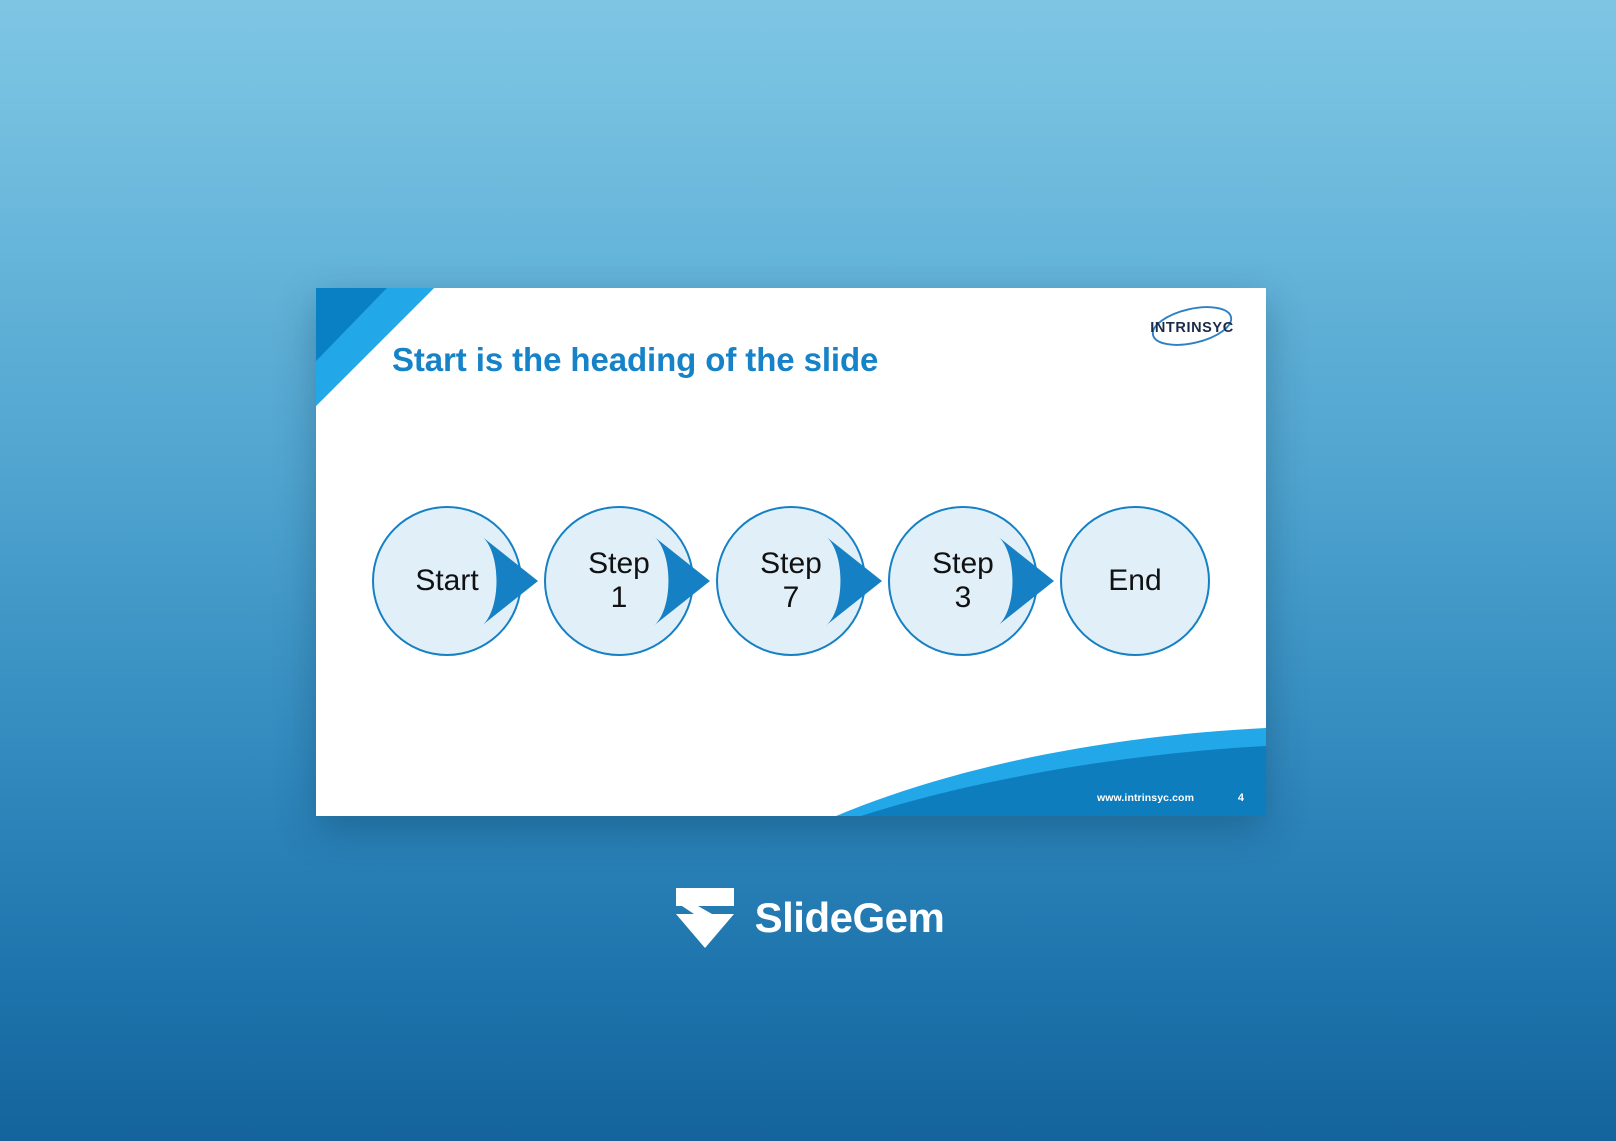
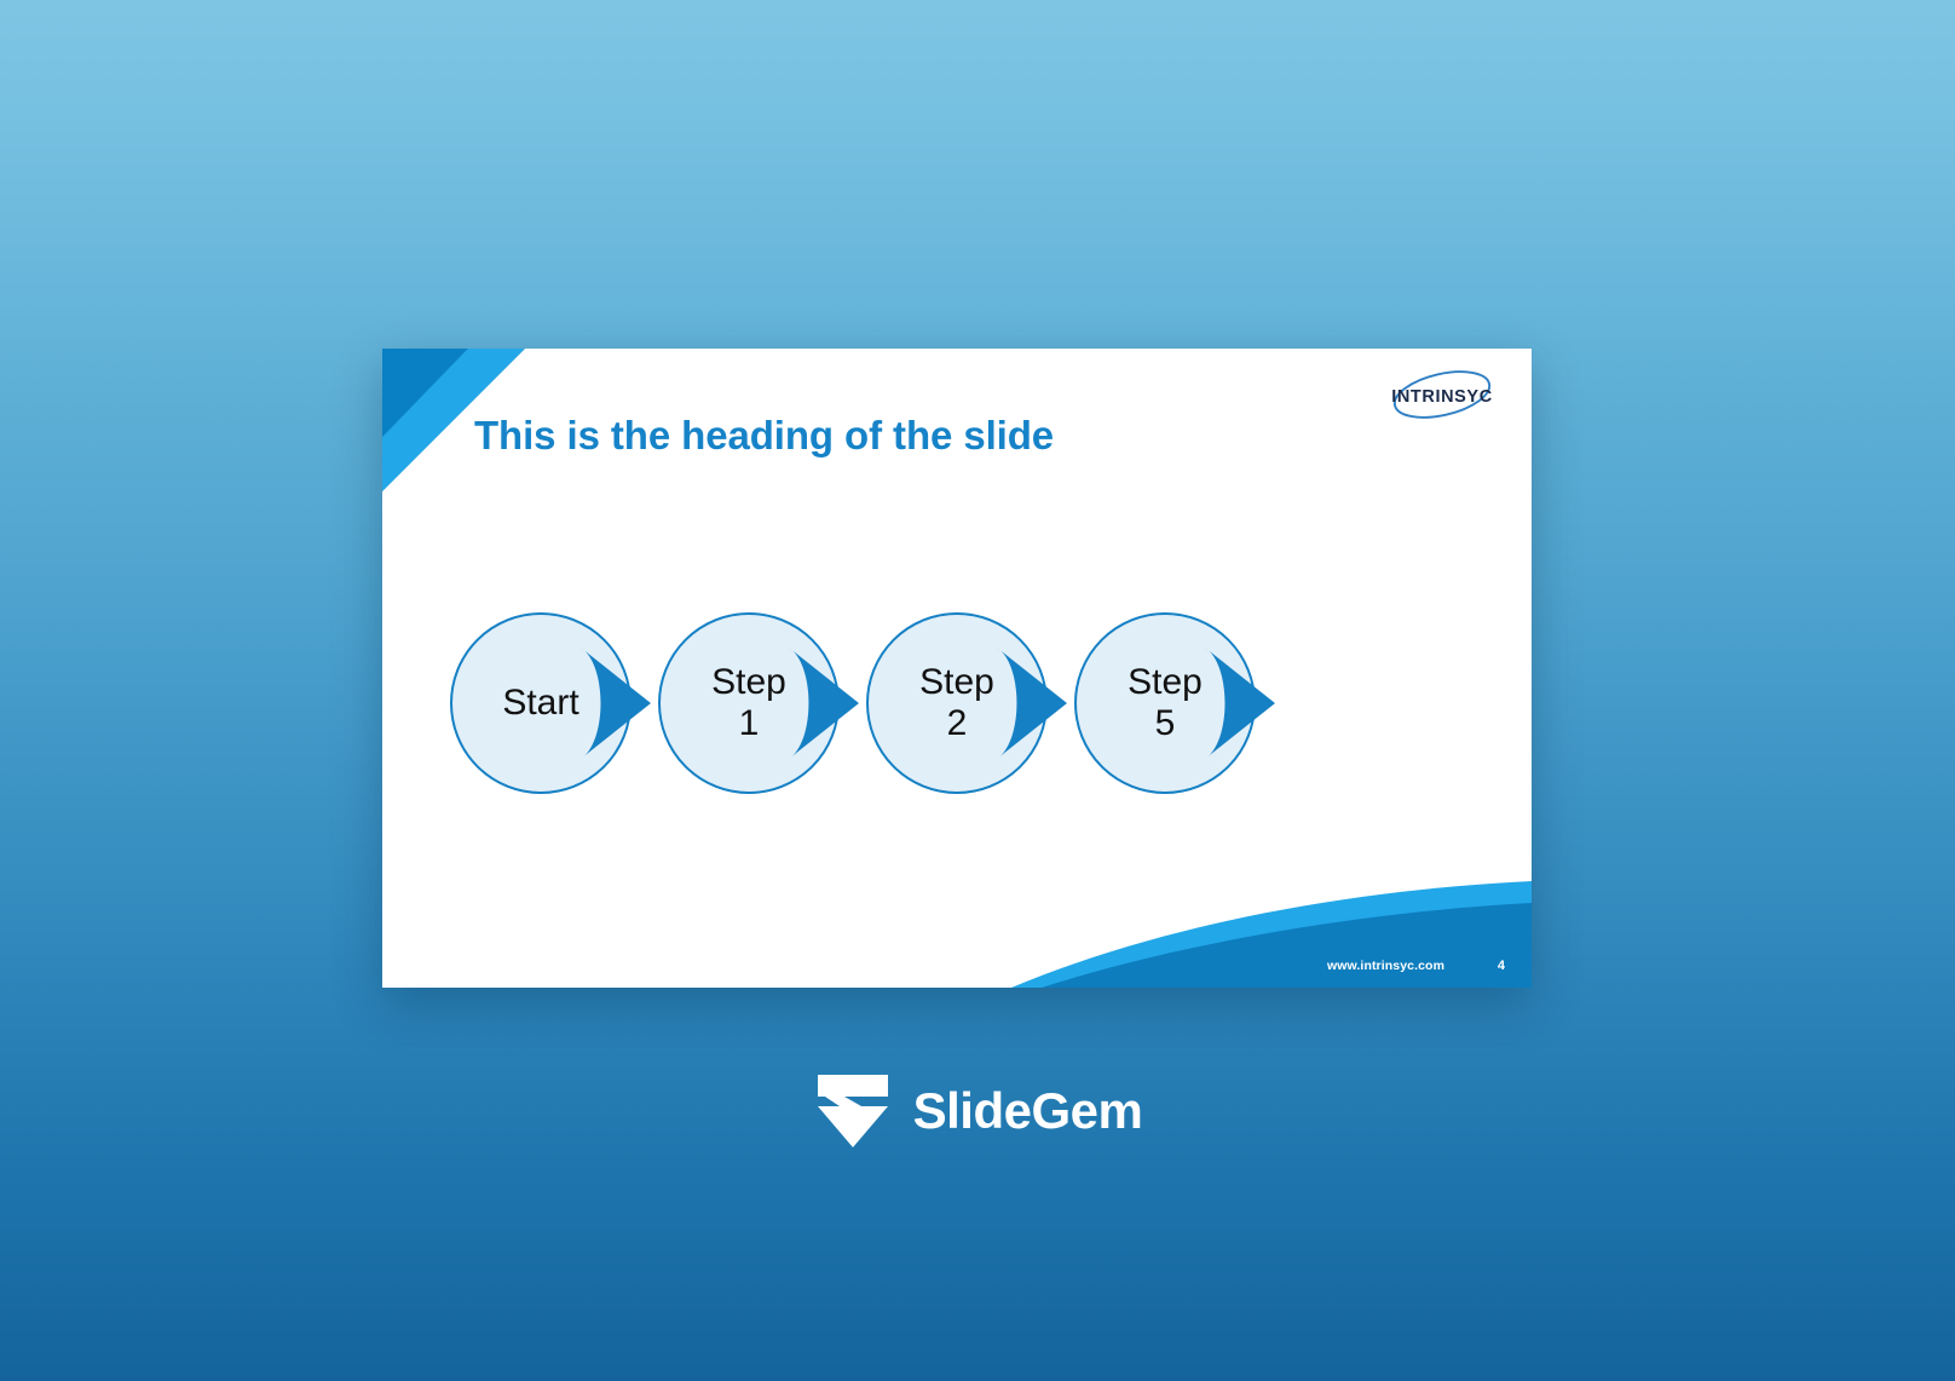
- Start is the heading of the slide
+ This is the heading of the slide
  INTRINSYC
  Start
  Step
  1
  Step
- 7
+ 2
  Step
- 3
+ 5
- End
  www.intrinsyc.com
  4
  SlideGem
